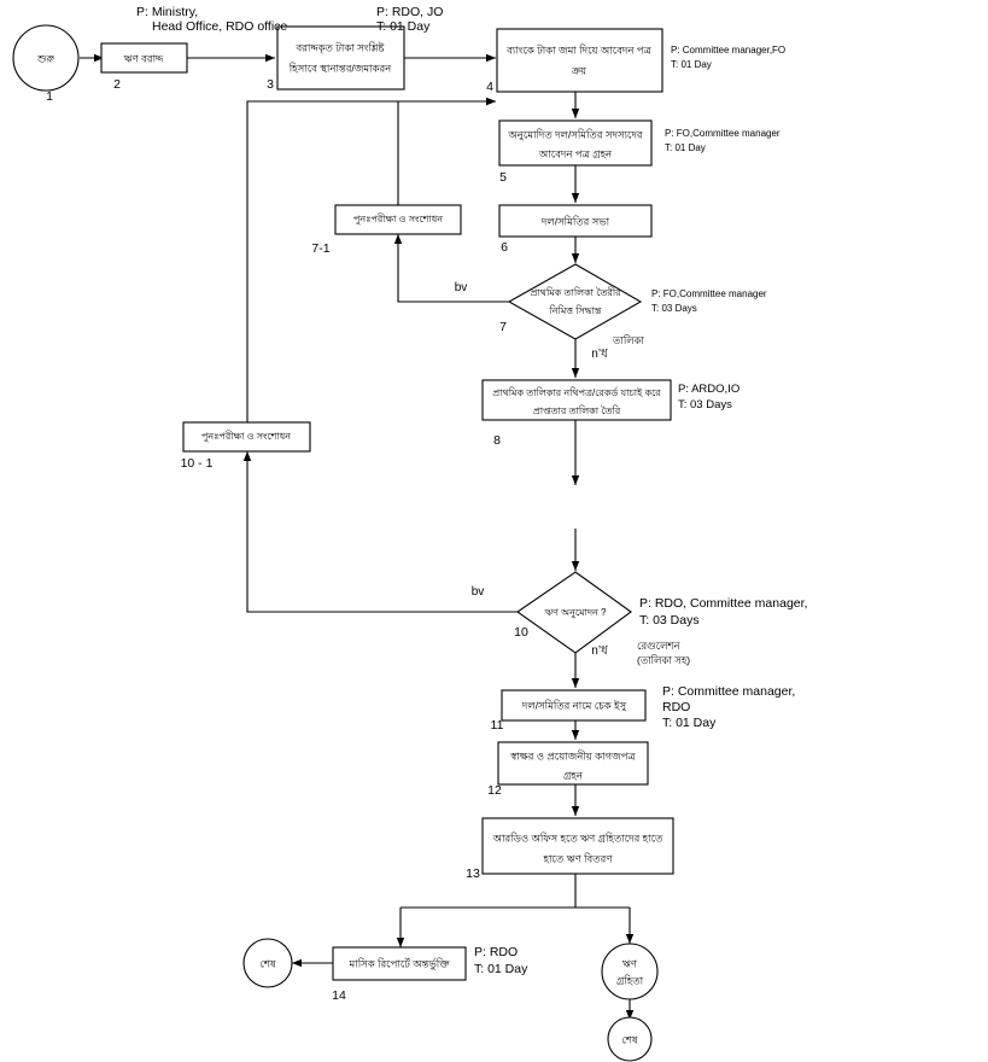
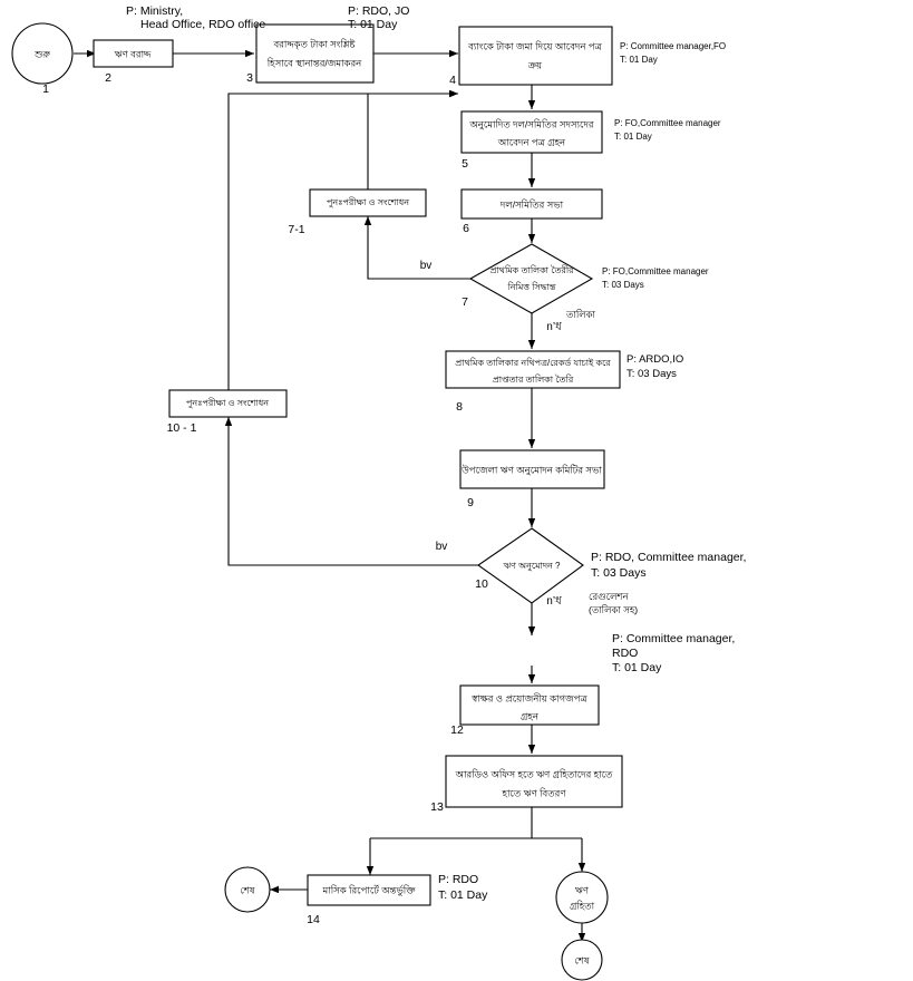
  শুরু
  1
  ঋণ বরাদ্দ
  2
  বরাদ্দকৃত টাকা সংশ্লিষ্ট
  হিসাবে স্থানান্তর/জমাকরন
  3
  P: Ministry,
  Head Office, RDO office
  P: RDO, JO
  T: 01 Day
  ব্যাংকে টাকা জমা দিয়ে আবেদন পত্র
  ক্রয়
  4
  P: Committee manager,FO
  T: 01 Day
  অনুমোদিত দল/সমিতির সদস্যদের
  আবেদন পত্র গ্রহন
  5
  P: FO,Committee manager
  T: 01 Day
  দল/সমিতির সভা
  6
  পুনঃপরীক্ষা ও সংশোধন
  7-1
  প্রাথমিক তালিকা তৈরীর
  নিমিত্ত সিদ্ধান্ত
  7
  P: FO,Committee manager
  T: 03 Days
  bv
  n’ধ
  তালিকা
  প্রাথমিক তালিকার নথিপত্র/রেকর্ড যাচাই করে
  প্রাপ্ততার তালিকা তৈরি
  8
  P: ARDO,IO
  T: 03 Days
  পুনঃপরীক্ষা ও সংশোধন
  10 - 1
+ উপজেলা ঋণ অনুমোদন কমিটির সভা
+ 9
  ঋণ অনুমোদন ?
  10
  P: RDO, Committee manager,
  T: 03 Days
  bv
  n’ধ
  রেগুলেশন
  (তালিকা সহ)
- দল/সমিতির নামে চেক ইসু
- 11
  P: Committee manager,
  RDO
  T: 01 Day
  স্বাক্ষর ও প্রয়োজনীয় কাগজপত্র
  গ্রহন
  12
  আরডিও অফিস হতে ঋণ গ্রহিতাদের হাতে
  হাতে ঋণ বিতরণ
  13
  মাসিক রিপোর্টে অন্তর্ভুক্তি
  14
  P: RDO
  T: 01 Day
  শেষ
  ঋণ
  গ্রহিতা
  শেষ
